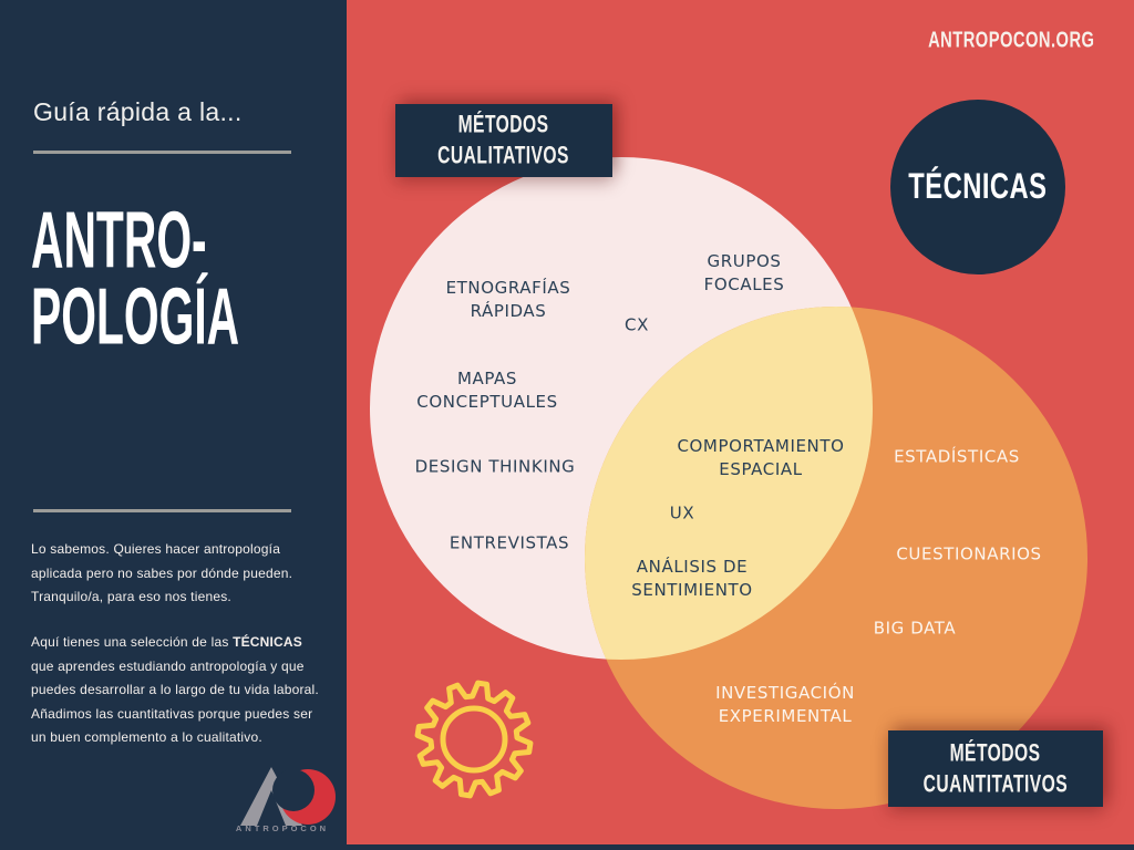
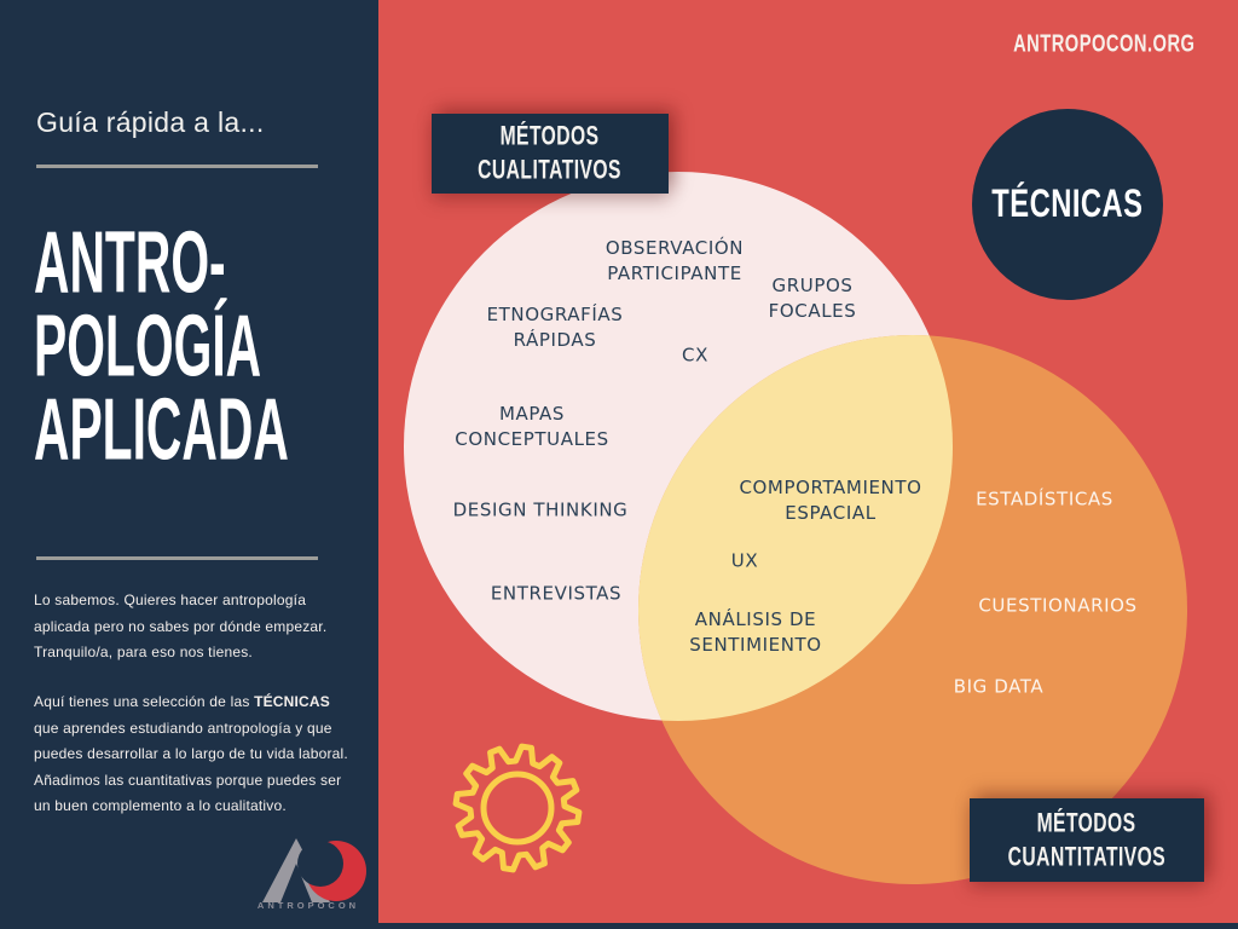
  Guía rápida a la...
  ANTRO-
  POLOGÍA
+ APLICADA
- Lo sabemos. Quieres hacer antropología aplicada pero no sabes por dónde pueden. Tranquilo/a, para eso nos tienes.
+ Lo sabemos. Quieres hacer antropología aplicada pero no sabes por dónde empezar. Tranquilo/a, para eso nos tienes.
  Aquí tienes una selección de las TÉCNICAS que aprendes estudiando antropología y que puedes desarrollar a lo largo de tu vida laboral. Añadimos las cuantitativas porque puedes ser un buen complemento a lo cualitativo.
  ANTROPOCON
  ANTROPOCON.ORG
  MÉTODOS
  CUALITATIVOS
  TÉCNICAS
  MÉTODOS
  CUANTITATIVOS
+ OBSERVACIÓN
+ PARTICIPANTE
  GRUPOS
  FOCALES
  ETNOGRAFÍAS
  RÁPIDAS
  CX
  MAPAS
  CONCEPTUALES
  DESIGN THINKING
  ENTREVISTAS
  COMPORTAMIENTO
  ESPACIAL
  UX
  ANÁLISIS DE
  SENTIMIENTO
  ESTADÍSTICAS
  CUESTIONARIOS
  BIG DATA
- INVESTIGACIÓN
- EXPERIMENTAL
